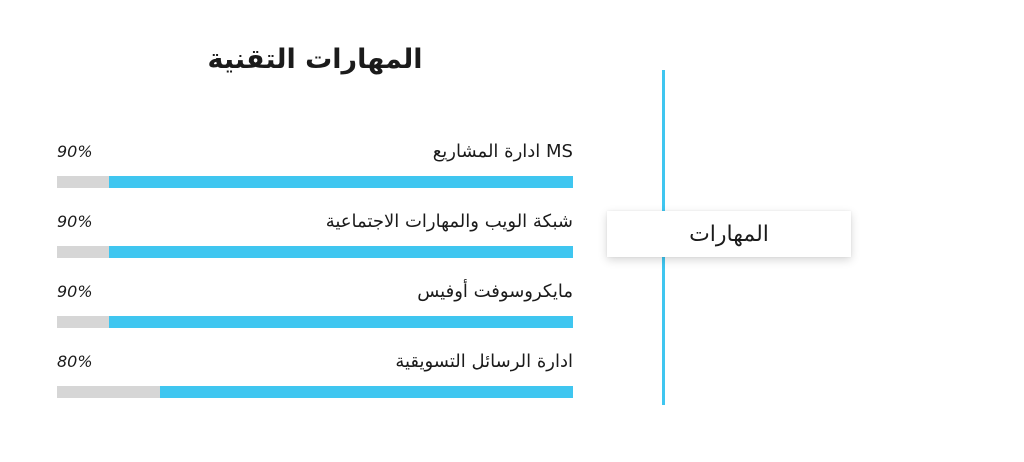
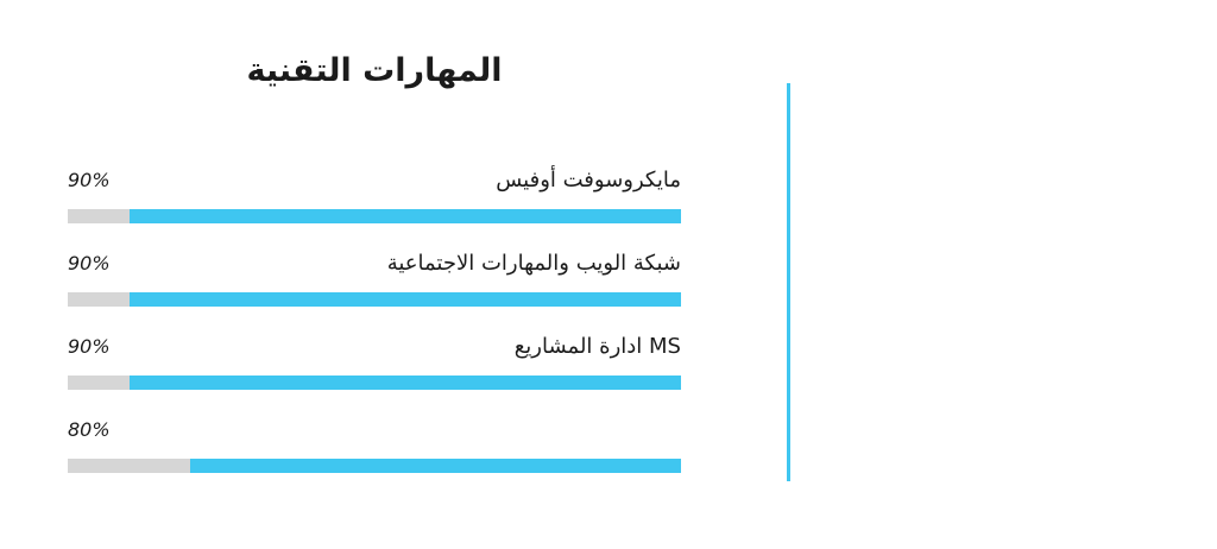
  المهارات التقنية
- MS ادارة المشاريع
+ مايكروسوفت أوفيس
  90%
  شبكة الويب والمهارات الاجتماعية
  90%
- مايكروسوفت أوفيس
+ MS ادارة المشاريع
  90%
- ادارة الرسائل التسويقية
  80%
- المهارات
